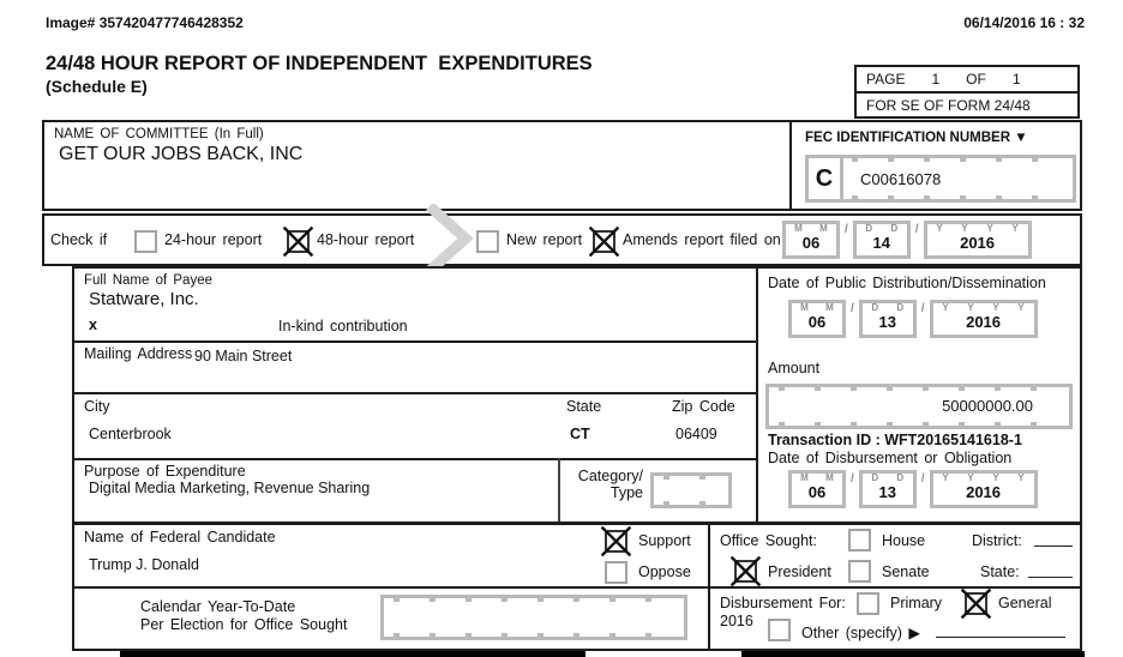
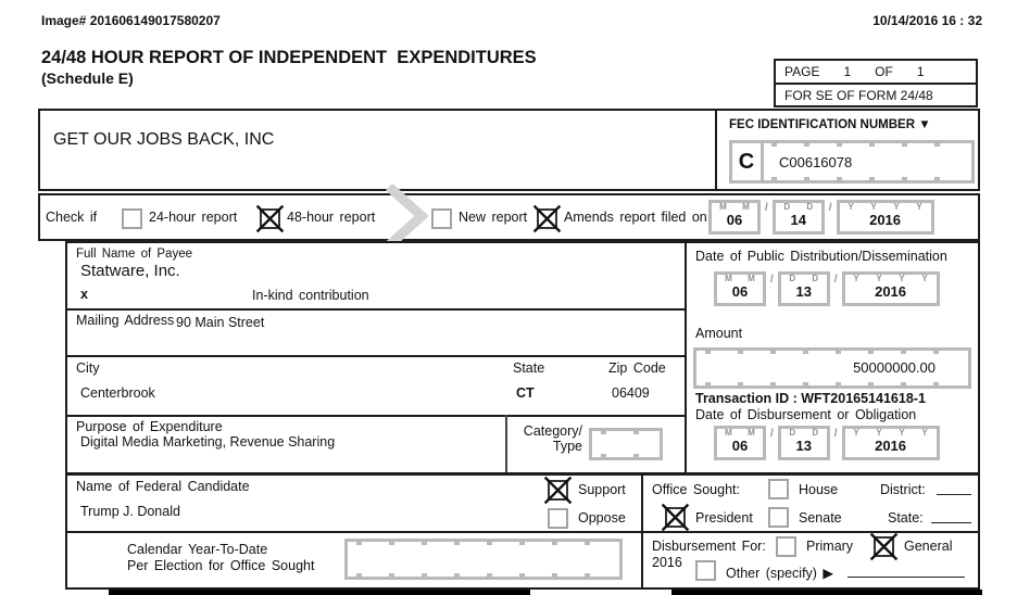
- Image# 357420477746428352
+ Image# 201606149017580207
- 06/14/2016 16 : 32
+ 10/14/2016 16 : 32
  24/48 HOUR REPORT OF INDEPENDENT EXPENDITURES
  (Schedule E)
  PAGE
  1
  OF
  1
  FOR SE OF FORM 24/48
- NAME OF COMMITTEE (In Full)
  GET OUR JOBS BACK, INC
  FEC IDENTIFICATION NUMBER ▼
  C
  C00616078
  Check if
  24-hour report
  48-hour report
  New report
  Amends report filed on
  M
  M
  06
  /
  D
  D
  14
  /
  Y
  Y
  Y
  Y
  2016
  Full Name of Payee
  Statware, Inc.
  x
  In-kind contribution
  Mailing Address
  90 Main Street
  City
  State
  Zip Code
  Centerbrook
  CT
  06409
  Purpose of Expenditure
  Digital Media Marketing, Revenue Sharing
  Category/
  Type
  Date of Public Distribution/Dissemination
  M
  M
  06
  /
  D
  D
  13
  /
  Y
  Y
  Y
  Y
  2016
  Amount
  50000000.00
  Transaction ID : WFT20165141618-1
  Date of Disbursement or Obligation
  M
  M
  06
  /
  D
  D
  13
  /
  Y
  Y
  Y
  Y
  2016
  Name of Federal Candidate
  Trump J. Donald
  Support
  Oppose
  Office Sought:
  House
  District:
  President
  Senate
  State:
  Calendar Year-To-Date
  Per Election for Office Sought
  Disbursement For:
  2016
  Primary
  General
  Other (specify) ▶
